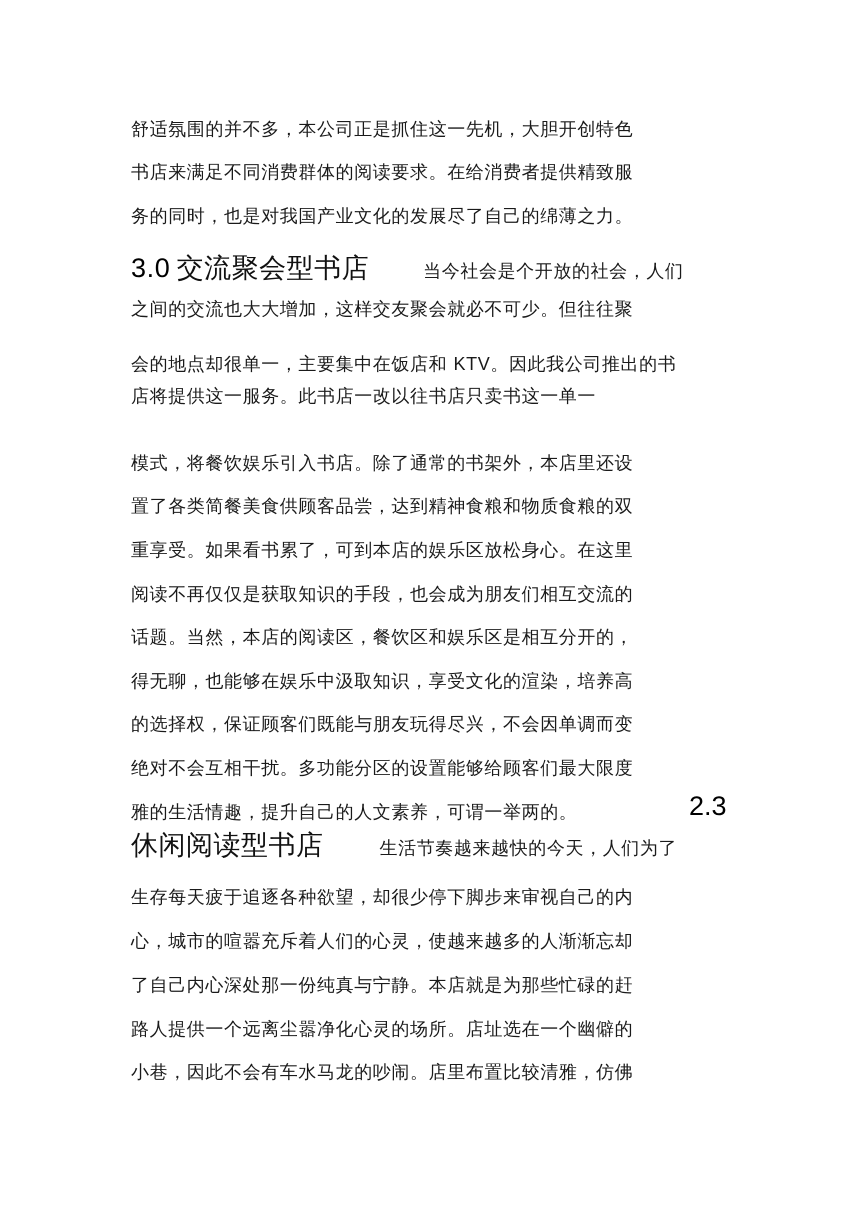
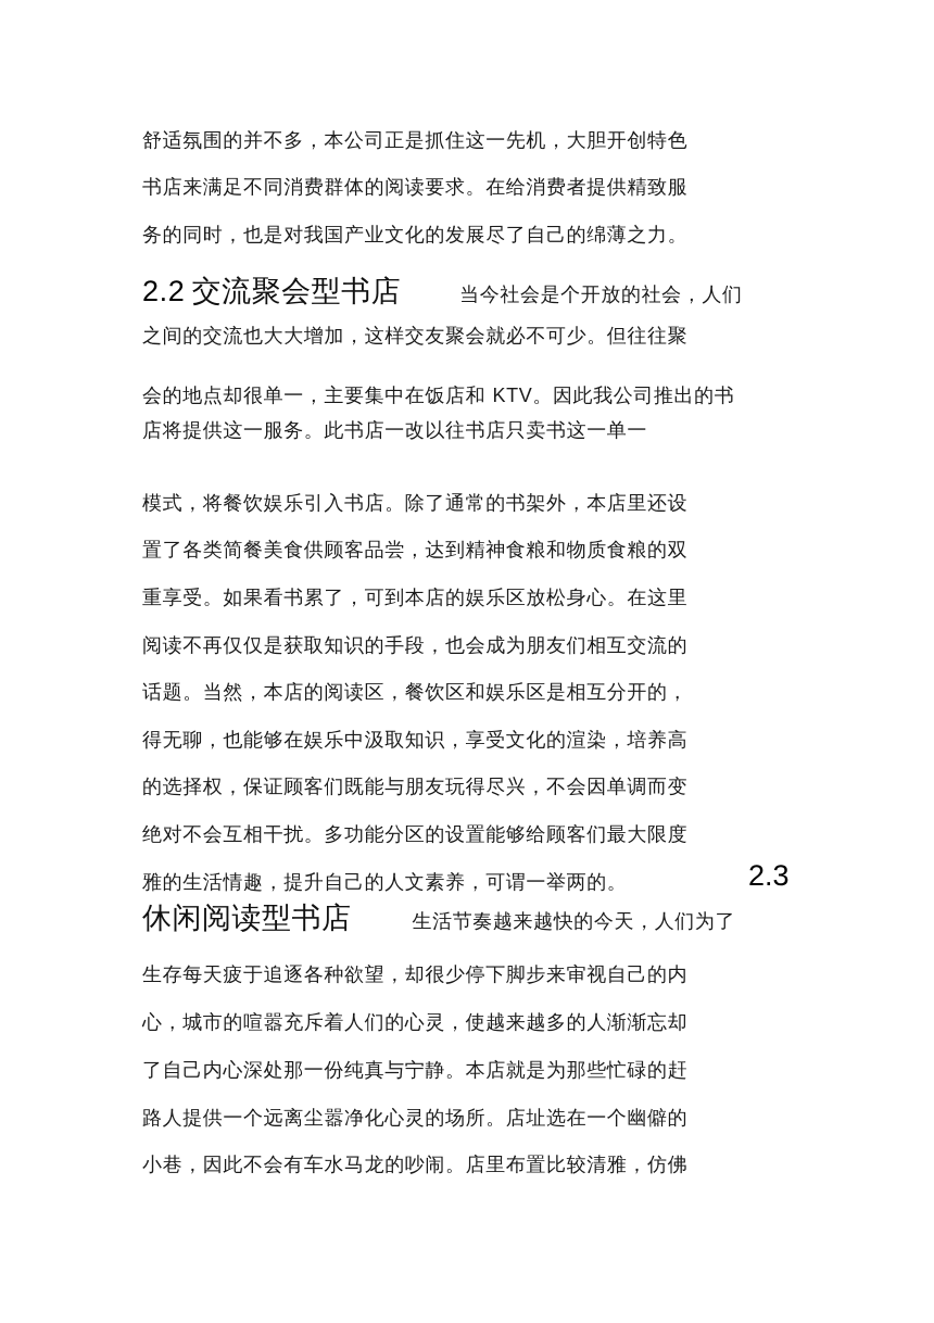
  舒适氛围的并不多，本公司正是抓住这一先机，大胆开创特色
  书店来满足不同消费群体的阅读要求。在给消费者提供精致服
  务的同时，也是对我国产业文化的发展尽了自己的绵薄之力。
- 3.0 交流聚会型书店 当今社会是个开放的社会，人们
+ 2.2 交流聚会型书店 当今社会是个开放的社会，人们
  之间的交流也大大增加，这样交友聚会就必不可少。但往往聚
  会的地点却很单一，主要集中在饭店和 KTV。因此我公司推出的书
  店将提供这一服务。此书店一改以往书店只卖书这一单一
  模式，将餐饮娱乐引入书店。除了通常的书架外，本店里还设
  置了各类简餐美食供顾客品尝，达到精神食粮和物质食粮的双
  重享受。如果看书累了，可到本店的娱乐区放松身心。在这里
  阅读不再仅仅是获取知识的手段，也会成为朋友们相互交流的
  话题。当然，本店的阅读区，餐饮区和娱乐区是相互分开的，
  得无聊，也能够在娱乐中汲取知识，享受文化的渲染，培养高
  的选择权，保证顾客们既能与朋友玩得尽兴，不会因单调而变
  绝对不会互相干扰。多功能分区的设置能够给顾客们最大限度
  雅的生活情趣，提升自己的人文素养，可谓一举两的。
  2.3
  休闲阅读型书店 生活节奏越来越快的今天，人们为了
  生存每天疲于追逐各种欲望，却很少停下脚步来审视自己的内
  心，城市的喧嚣充斥着人们的心灵，使越来越多的人渐渐忘却
  了自己内心深处那一份纯真与宁静。本店就是为那些忙碌的赶
  路人提供一个远离尘嚣净化心灵的场所。店址选在一个幽僻的
  小巷，因此不会有车水马龙的吵闹。店里布置比较清雅，仿佛
